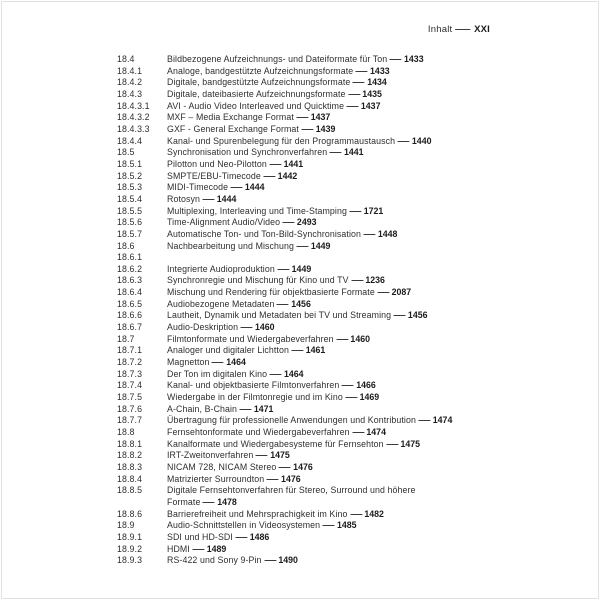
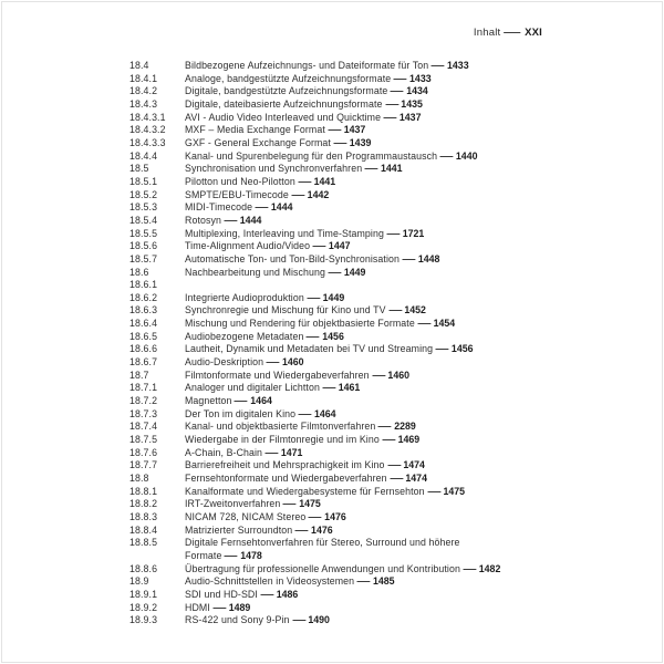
  Inhalt — XXI
  18.4
  Bildbezogene Aufzeichnungs- und Dateiformate für Ton — 1433
  18.4.1
  Analoge, bandgestützte Aufzeichnungsformate — 1433
  18.4.2
  Digitale, bandgestützte Aufzeichnungsformate — 1434
  18.4.3
  Digitale, dateibasierte Aufzeichnungsformate — 1435
  18.4.3.1
  AVI - Audio Video Interleaved und Quicktime — 1437
  18.4.3.2
  MXF – Media Exchange Format — 1437
  18.4.3.3
  GXF - General Exchange Format — 1439
  18.4.4
  Kanal- und Spurenbelegung für den Programmaustausch — 1440
  18.5
  Synchronisation und Synchronverfahren — 1441
  18.5.1
  Pilotton und Neo-Pilotton — 1441
  18.5.2
  SMPTE/EBU-Timecode — 1442
  18.5.3
  MIDI-Timecode — 1444
  18.5.4
  Rotosyn — 1444
  18.5.5
  Multiplexing, Interleaving und Time-Stamping — 1721
  18.5.6
- Time-Alignment Audio/Video — 2493
+ Time-Alignment Audio/Video — 1447
  18.5.7
  Automatische Ton- und Ton-Bild-Synchronisation — 1448
  18.6
  Nachbearbeitung und Mischung — 1449
  18.6.1
  18.6.2
  Integrierte Audioproduktion — 1449
  18.6.3
- Synchronregie und Mischung für Kino und TV — 1236
+ Synchronregie und Mischung für Kino und TV — 1452
  18.6.4
- Mischung und Rendering für objektbasierte Formate — 2087
+ Mischung und Rendering für objektbasierte Formate — 1454
  18.6.5
  Audiobezogene Metadaten — 1456
  18.6.6
  Lautheit, Dynamik und Metadaten bei TV und Streaming — 1456
  18.6.7
  Audio-Deskription — 1460
  18.7
  Filmtonformate und Wiedergabeverfahren — 1460
  18.7.1
  Analoger und digitaler Lichtton — 1461
  18.7.2
  Magnetton — 1464
  18.7.3
  Der Ton im digitalen Kino — 1464
  18.7.4
- Kanal- und objektbasierte Filmtonverfahren — 1466
+ Kanal- und objektbasierte Filmtonverfahren — 2289
  18.7.5
  Wiedergabe in der Filmtonregie und im Kino — 1469
  18.7.6
  A-Chain, B-Chain — 1471
  18.7.7
- Übertragung für professionelle Anwendungen und Kontribution — 1474
+ Barrierefreiheit und Mehrsprachigkeit im Kino — 1474
  18.8
  Fernsehtonformate und Wiedergabeverfahren — 1474
  18.8.1
  Kanalformate und Wiedergabesysteme für Fernsehton — 1475
  18.8.2
  IRT-Zweitonverfahren — 1475
  18.8.3
  NICAM 728, NICAM Stereo — 1476
  18.8.4
  Matrizierter Surroundton — 1476
  18.8.5
  Digitale Fernsehtonverfahren für Stereo, Surround und höhere
  Formate — 1478
  18.8.6
- Barrierefreiheit und Mehrsprachigkeit im Kino — 1482
+ Übertragung für professionelle Anwendungen und Kontribution — 1482
  18.9
  Audio-Schnittstellen in Videosystemen — 1485
  18.9.1
  SDI und HD-SDI — 1486
  18.9.2
  HDMI — 1489
  18.9.3
  RS-422 und Sony 9-Pin — 1490
